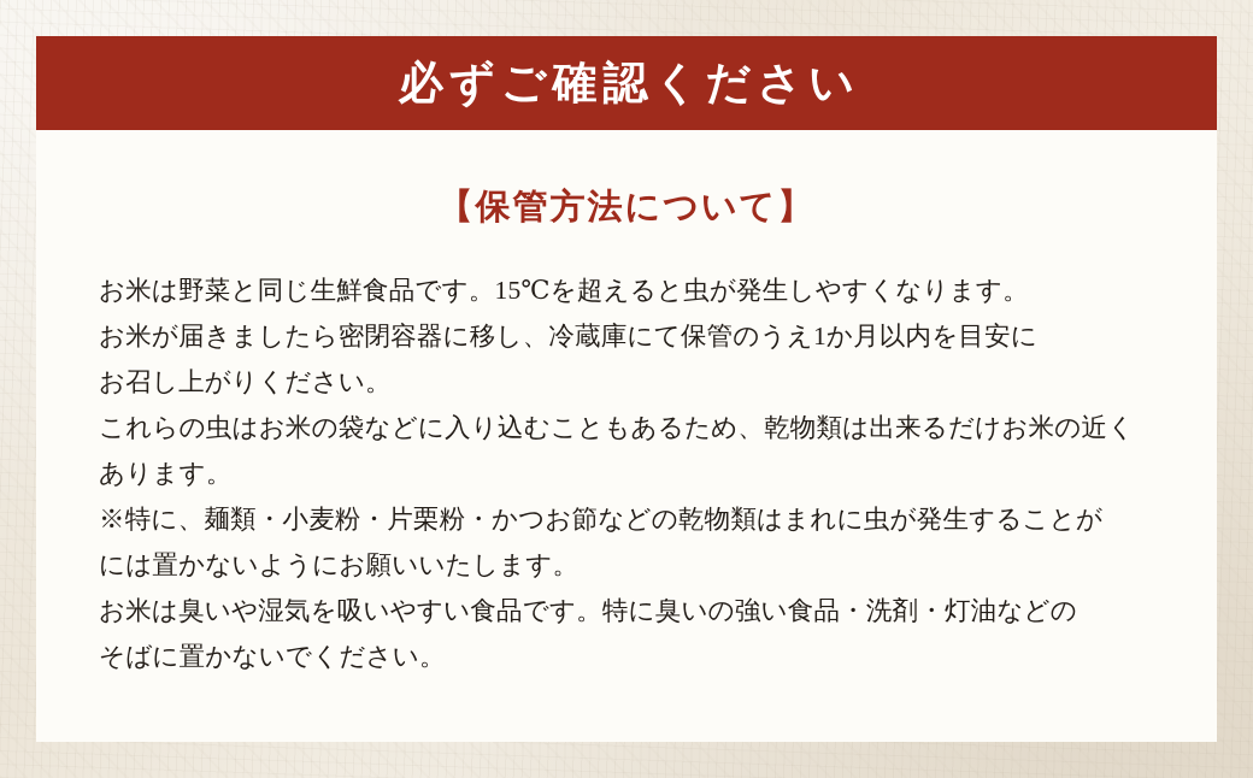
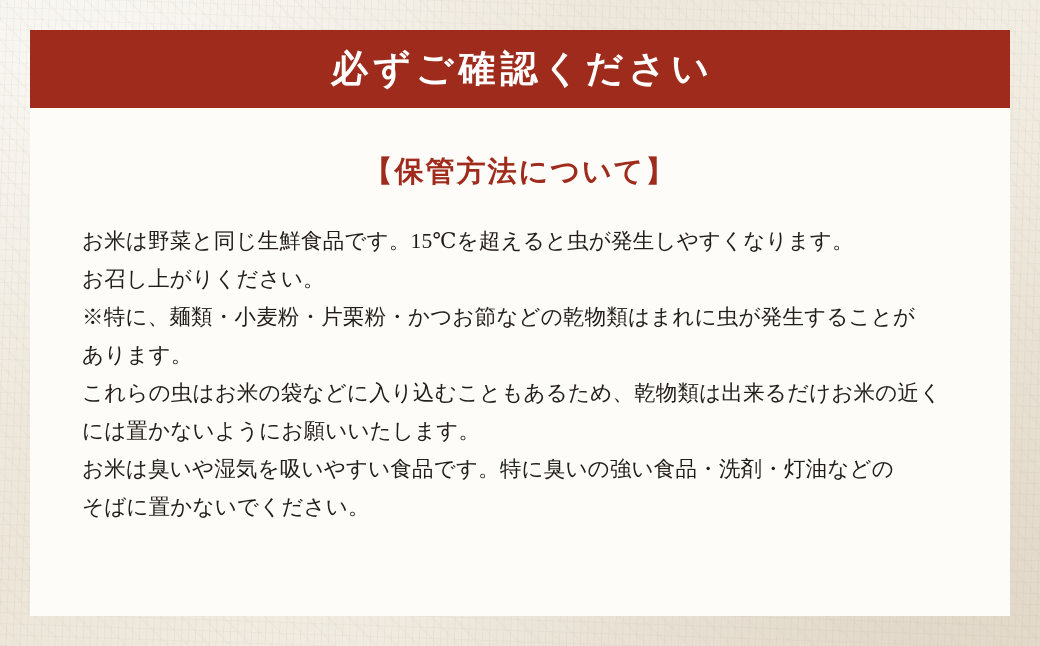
  必ずご確認ください
  【保管方法について】
  お米は野菜と同じ生鮮食品です。15℃を超えると虫が発生しやすくなります。
- お米が届きましたら密閉容器に移し、冷蔵庫にて保管のうえ1か月以内を目安に
  お召し上がりください。
- これらの虫はお米の袋などに入り込むこともあるため、乾物類は出来るだけお米の近く
+ ※特に、麺類・小麦粉・片栗粉・かつお節などの乾物類はまれに虫が発生することが
  あります。
- ※特に、麺類・小麦粉・片栗粉・かつお節などの乾物類はまれに虫が発生することが
+ これらの虫はお米の袋などに入り込むこともあるため、乾物類は出来るだけお米の近く
  には置かないようにお願いいたします。
  お米は臭いや湿気を吸いやすい食品です。特に臭いの強い食品・洗剤・灯油などの
  そばに置かないでください。
